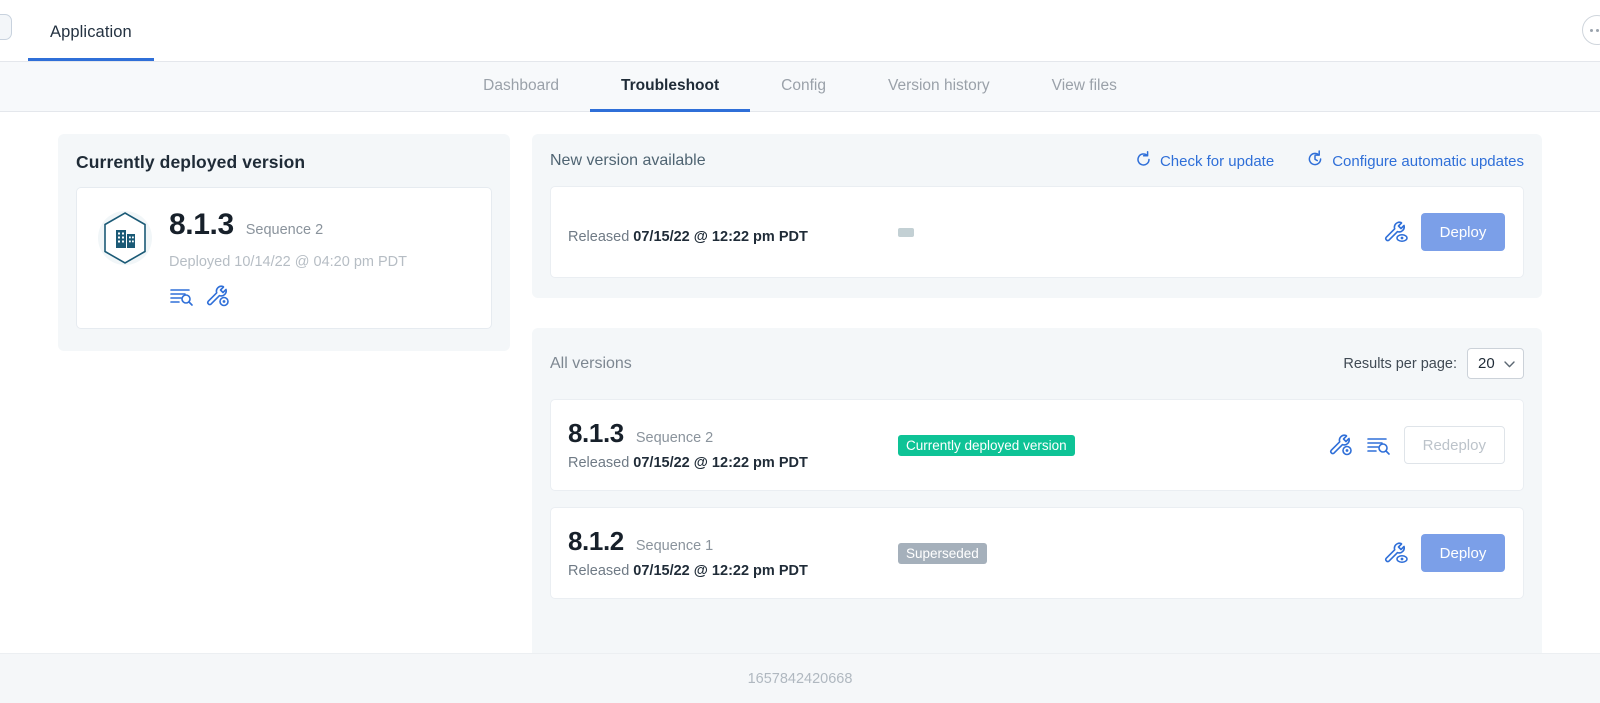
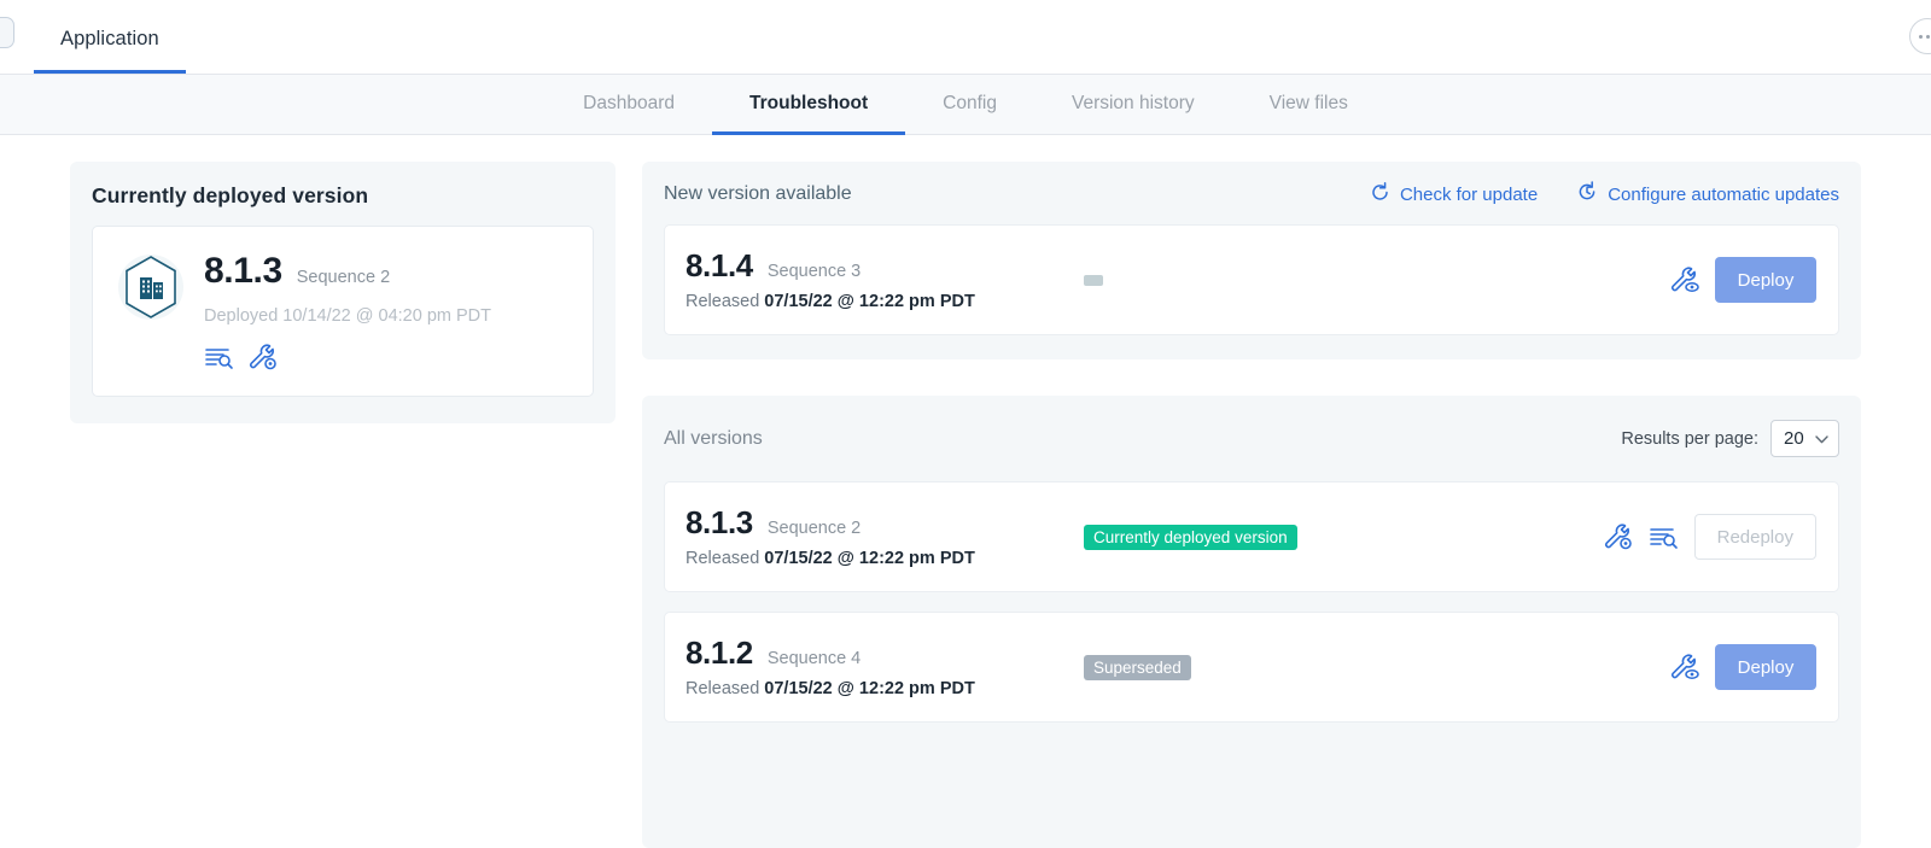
  Application
  Dashboard
  Troubleshoot
  Config
  Version history
  View files
  Currently deployed version
  8.1.3
  Sequence 2
  Deployed 10/14/22 @ 04:20 pm PDT
  New version available
  Check for update
  Configure automatic updates
+ 8.1.4
+ Sequence 3
  Released 07/15/22 @ 12:22 pm PDT
  Deploy
  All versions
  Results per page:
  20
  8.1.3
  Sequence 2
  Released 07/15/22 @ 12:22 pm PDT
  Currently deployed version
  Redeploy
  8.1.2
- Sequence 1
+ Sequence 4
  Released 07/15/22 @ 12:22 pm PDT
  Superseded
  Deploy
- 1657842420668
